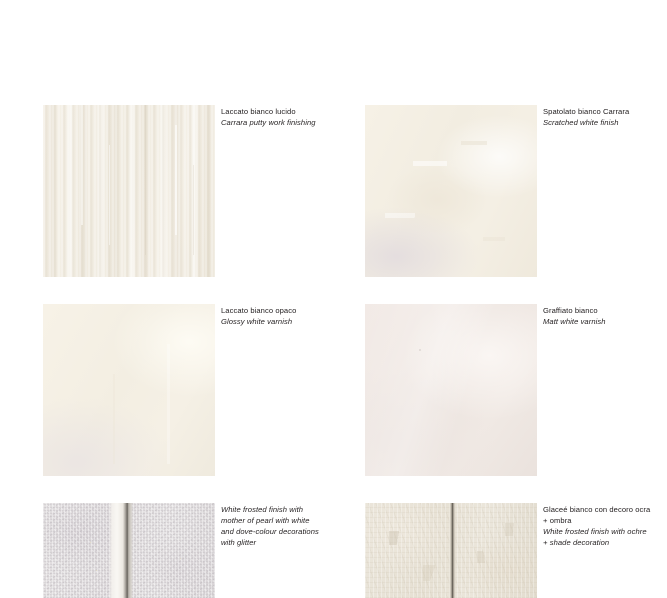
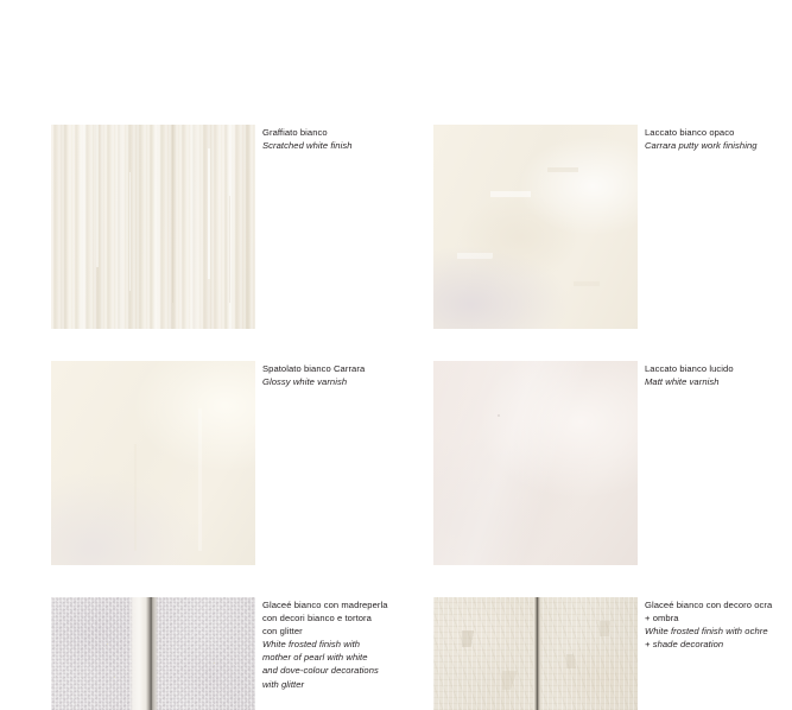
- Laccato bianco lucido
+ Graffiato bianco
- Carrara putty work finishing
+ Scratched white finish
- Spatolato bianco Carrara
+ Laccato bianco opaco
- Scratched white finish
+ Carrara putty work finishing
- Laccato bianco opaco
+ Spatolato bianco Carrara
  Glossy white varnish
- Graffiato bianco
+ Laccato bianco lucido
  Matt white varnish
+ Glaceé bianco con madreperla
+ con decori bianco e tortora
+ con glitter
  White frosted finish with
  mother of pearl with white
  and dove-colour decorations
  with glitter
  Glaceé bianco con decoro ocra
  + ombra
  White frosted finish with ochre
  + shade decoration
